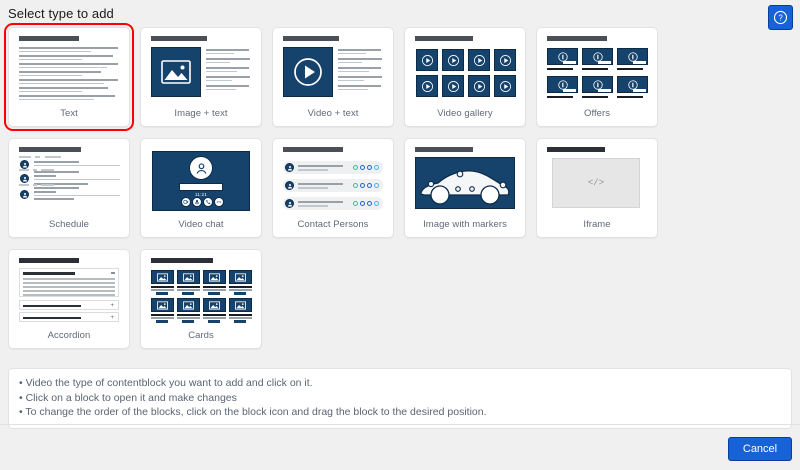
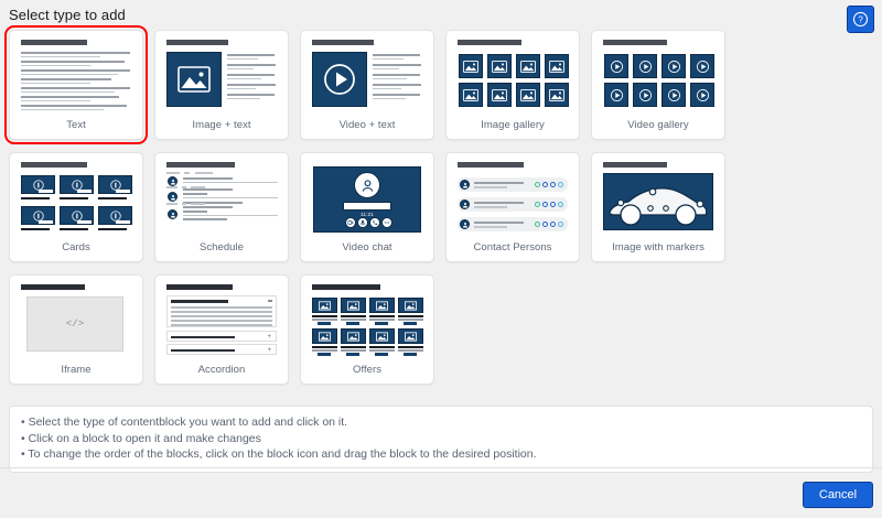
  Select type to add
  ?
  Text
  Image + text
  Video + text
+ Image gallery
  Video gallery
- Offers
+ Cards
  Schedule
  Video chat
  Contact Persons
  Image with markers
  </>
  Iframe
  Accordion
- Cards
+ Offers
- • Video the type of contentblock you want to add and click on it.
+ • Select the type of contentblock you want to add and click on it.
  • Click on a block to open it and make changes
  • To change the order of the blocks, click on the block icon and drag the block to the desired position.
  Cancel
